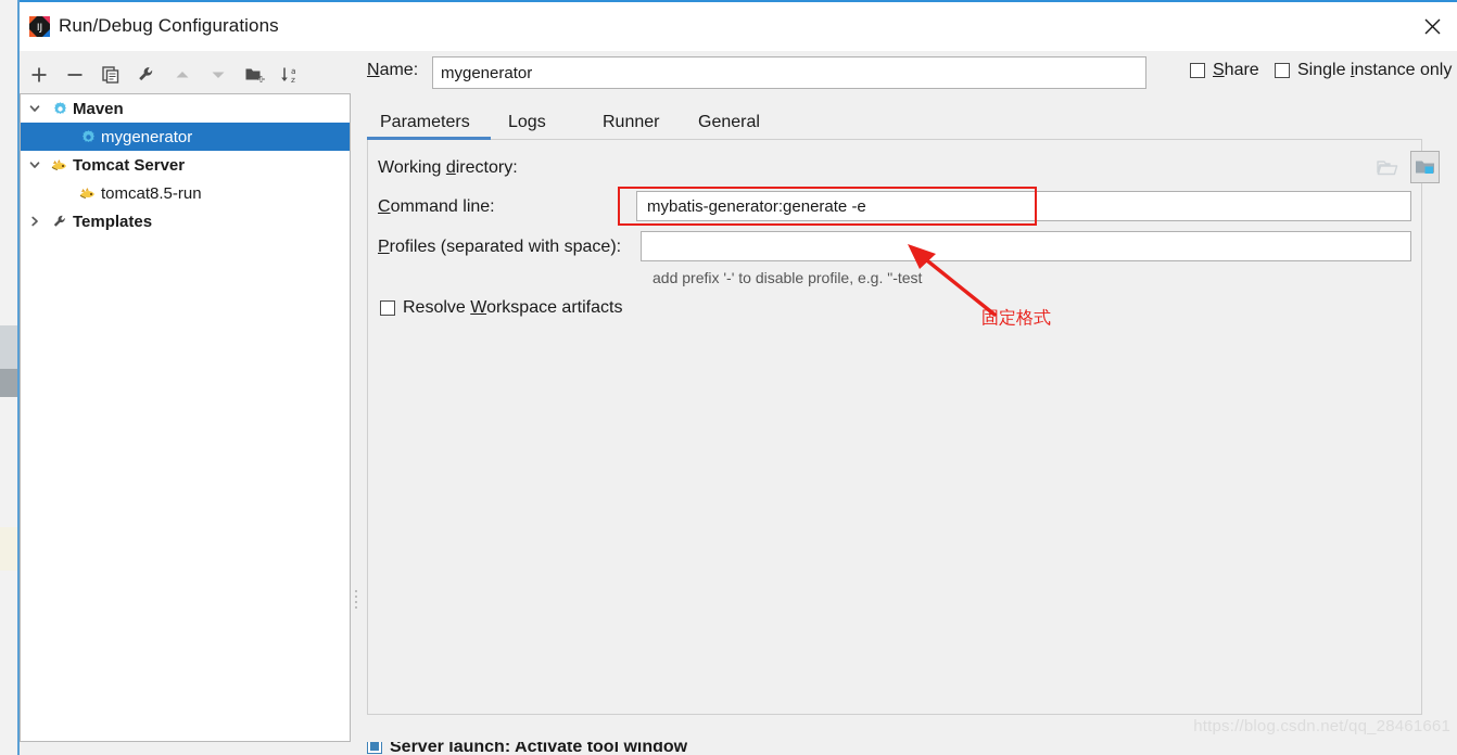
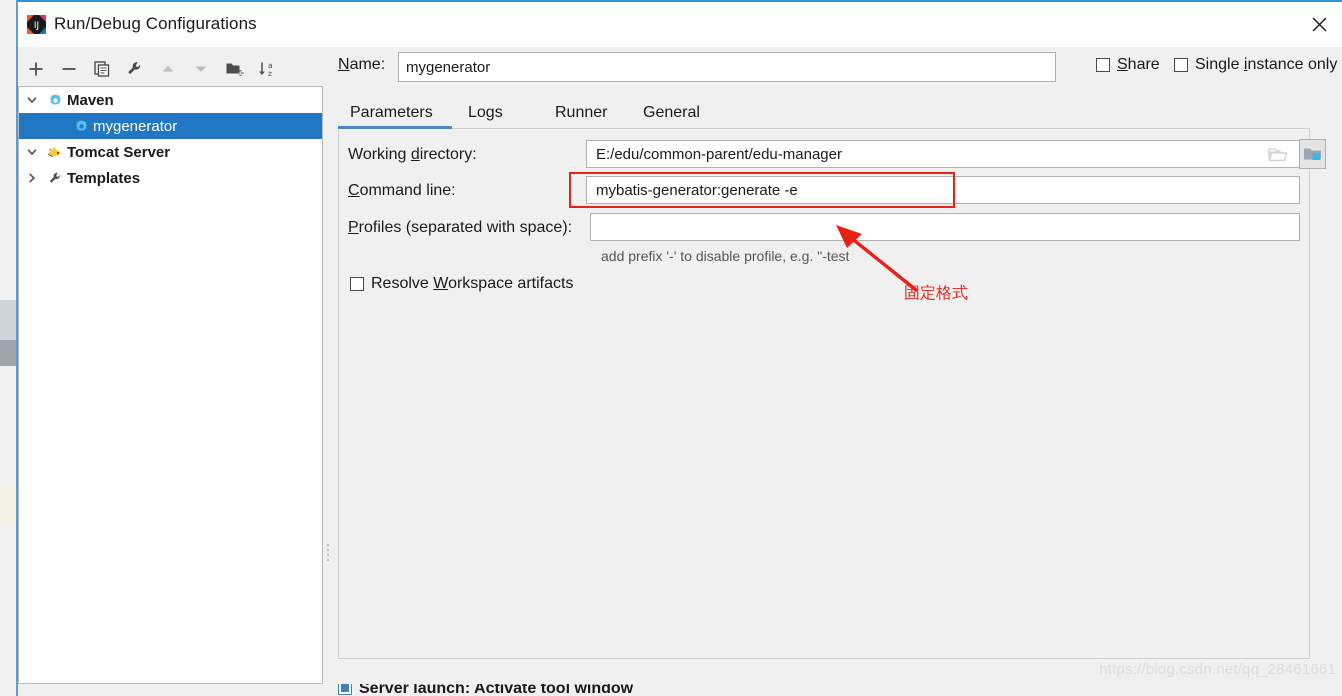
  IJ
  Run/Debug Configurations
  a
  z
  Maven
  mygenerator
  Tomcat Server
- tomcat8.5-run
  Templates
  Name:
  mygenerator
  Share
  Single instance only
  Parameters
  Logs
  Runner
  General
  Working directory:
+ E:/edu/common-parent/edu-manager
  Command line:
  mybatis-generator:generate -e
  Profiles (separated with space):
  add prefix '-' to disable profile, e.g. "-test
  Resolve Workspace artifacts
  固定格式
  Server launch: Activate tool window
